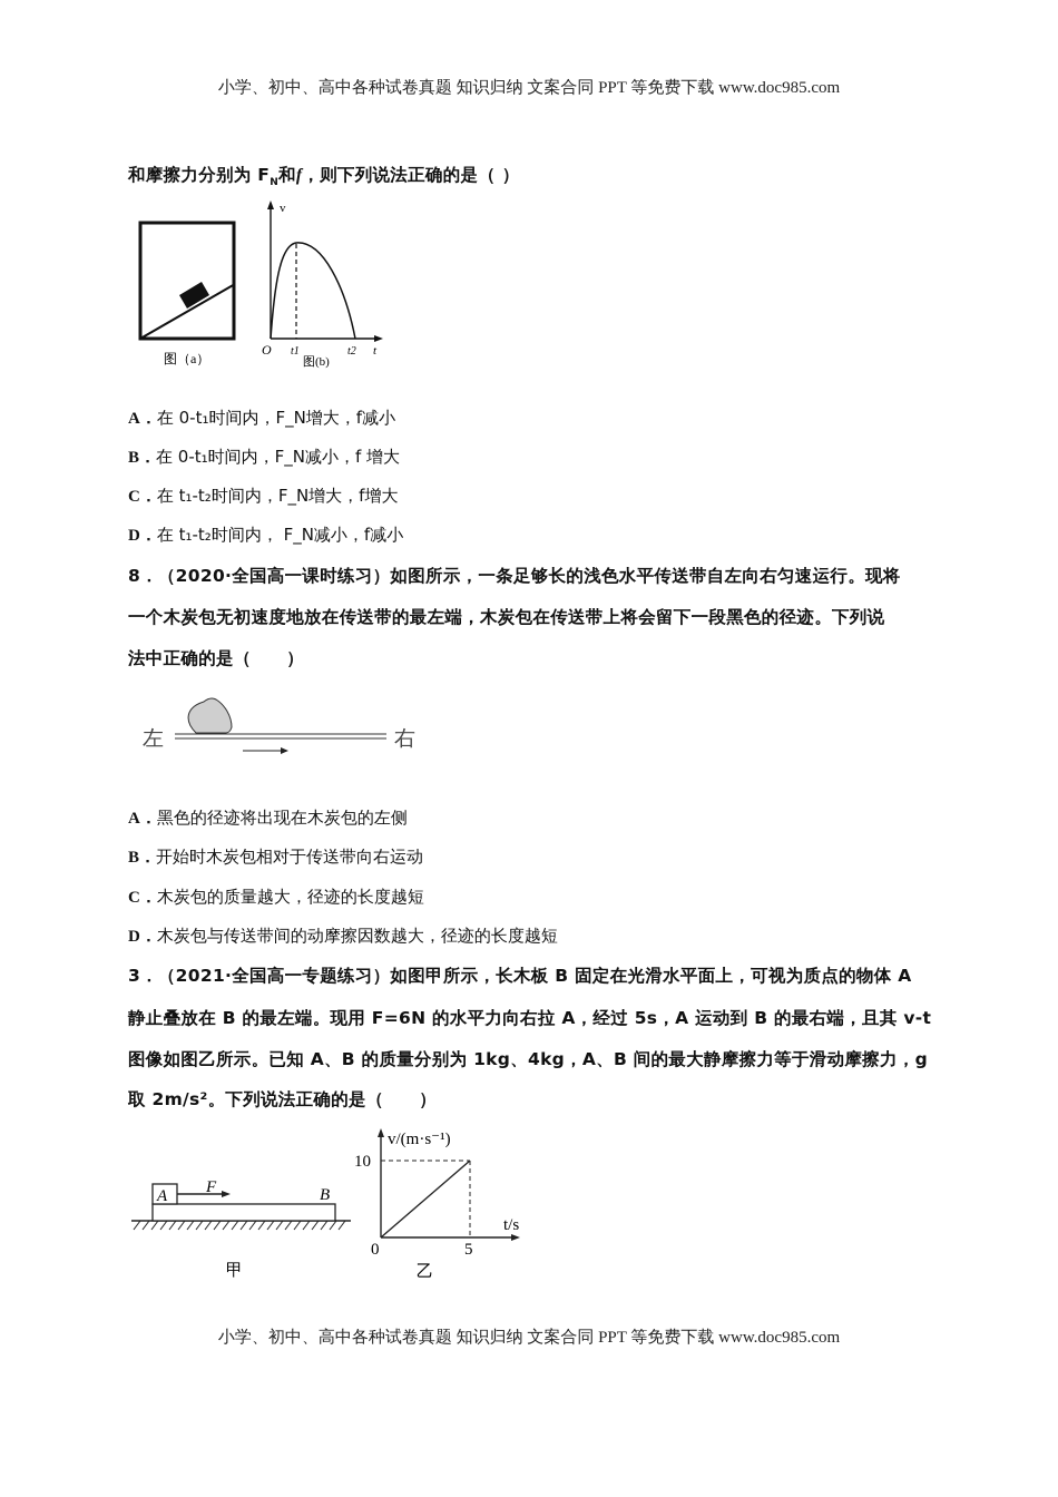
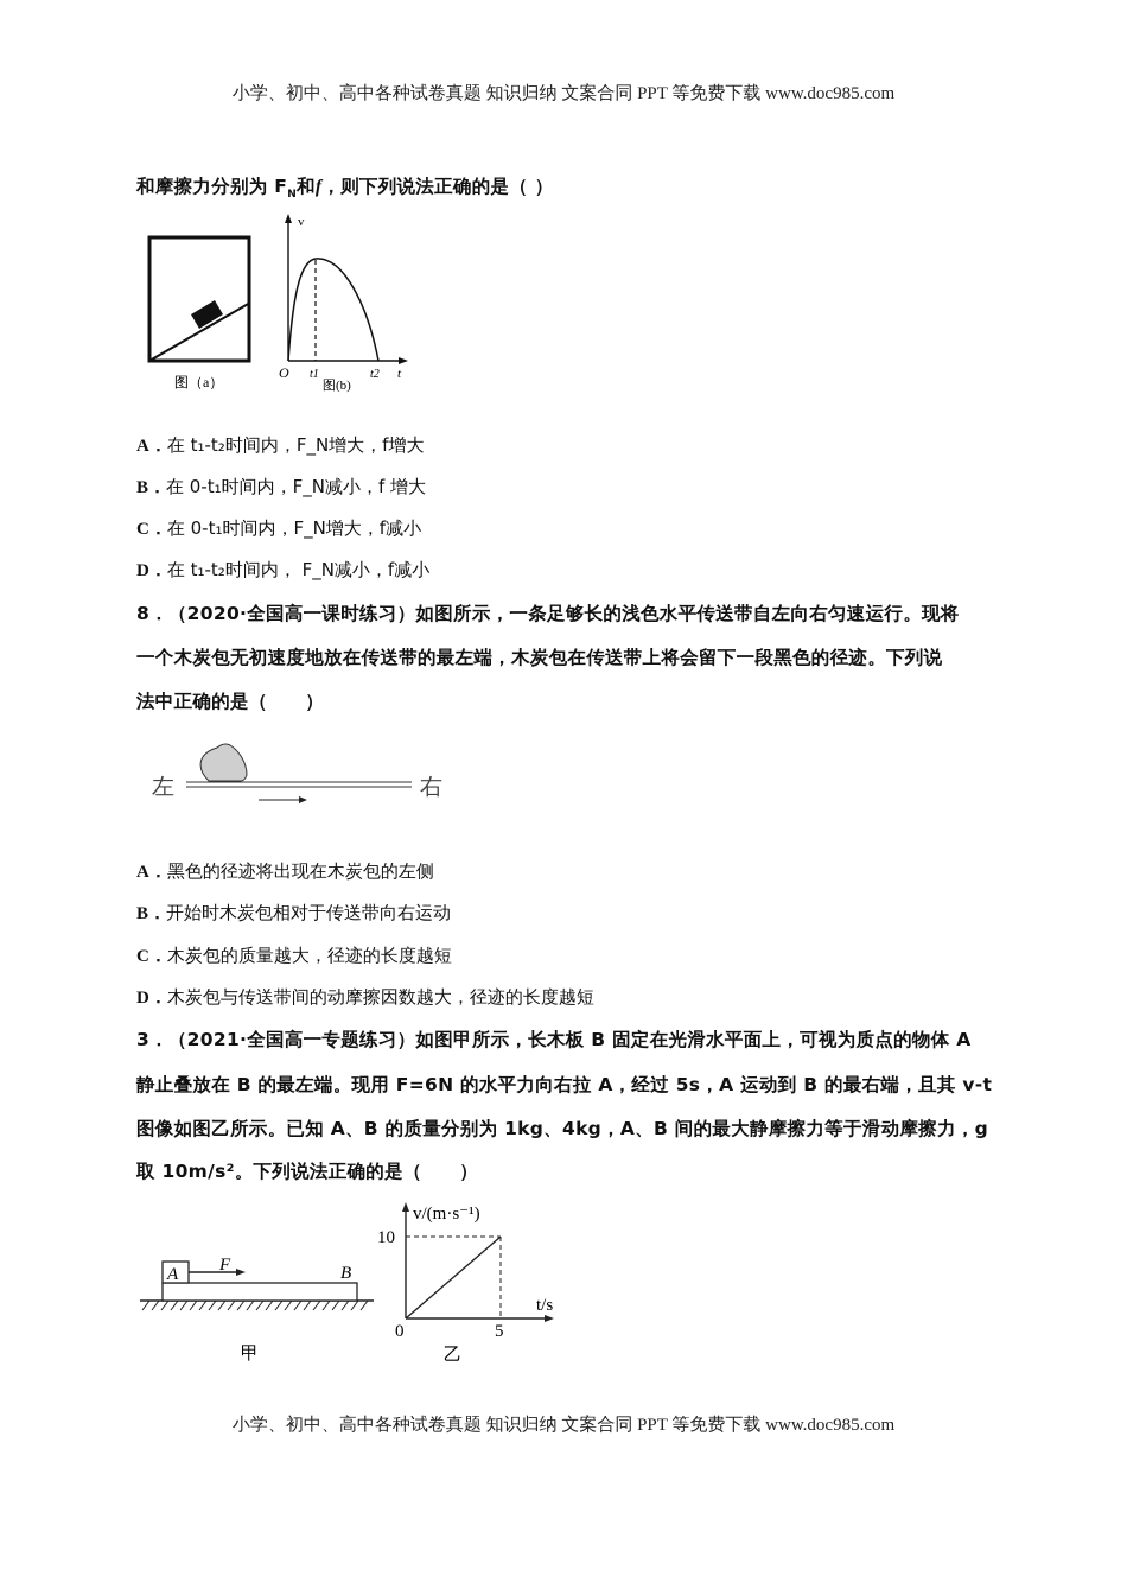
  小学、初中、高中各种试卷真题 知识归纳 文案合同 PPT 等免费下载 www.doc985.com
  和摩擦力分别为 FN和f，则下列说法正确的是（ ）
  图（a）
  v
  O
  t1
  t2
  t
  图(b)
- A．在 0-t₁时间内，F_N增大，f减小
+ A．在 t₁-t₂时间内，F_N增大，f增大
  B．在 0-t₁时间内，F_N减小，f 增大
- C．在 t₁-t₂时间内，F_N增大，f增大
+ C．在 0-t₁时间内，F_N增大，f减小
  D．在 t₁-t₂时间内， F_N减小，f减小
  8．（2020·全国高一课时练习）如图所示，一条足够长的浅色水平传送带自左向右匀速运行。现将
  一个木炭包无初速度地放在传送带的最左端，木炭包在传送带上将会留下一段黑色的径迹。下列说
  法中正确的是（ ）
  左
  右
  A．黑色的径迹将出现在木炭包的左侧
  B．开始时木炭包相对于传送带向右运动
  C．木炭包的质量越大，径迹的长度越短
  D．木炭包与传送带间的动摩擦因数越大，径迹的长度越短
  3．（2021·全国高一专题练习）如图甲所示，长木板 B 固定在光滑水平面上，可视为质点的物体 A
  静止叠放在 B 的最左端。现用 F=6N 的水平力向右拉 A，经过 5s，A 运动到 B 的最右端，且其 v-t
  图像如图乙所示。已知 A、B 的质量分别为 1kg、4kg，A、B 间的最大静摩擦力等于滑动摩擦力，g
- 取 2m/s²。下列说法正确的是（ ）
+ 取 10m/s²。下列说法正确的是（ ）
  A
  F
  B
  甲
  v/(m·s⁻¹)
  10
  0
  5
  t/s
  乙
  小学、初中、高中各种试卷真题 知识归纳 文案合同 PPT 等免费下载 www.doc985.com
